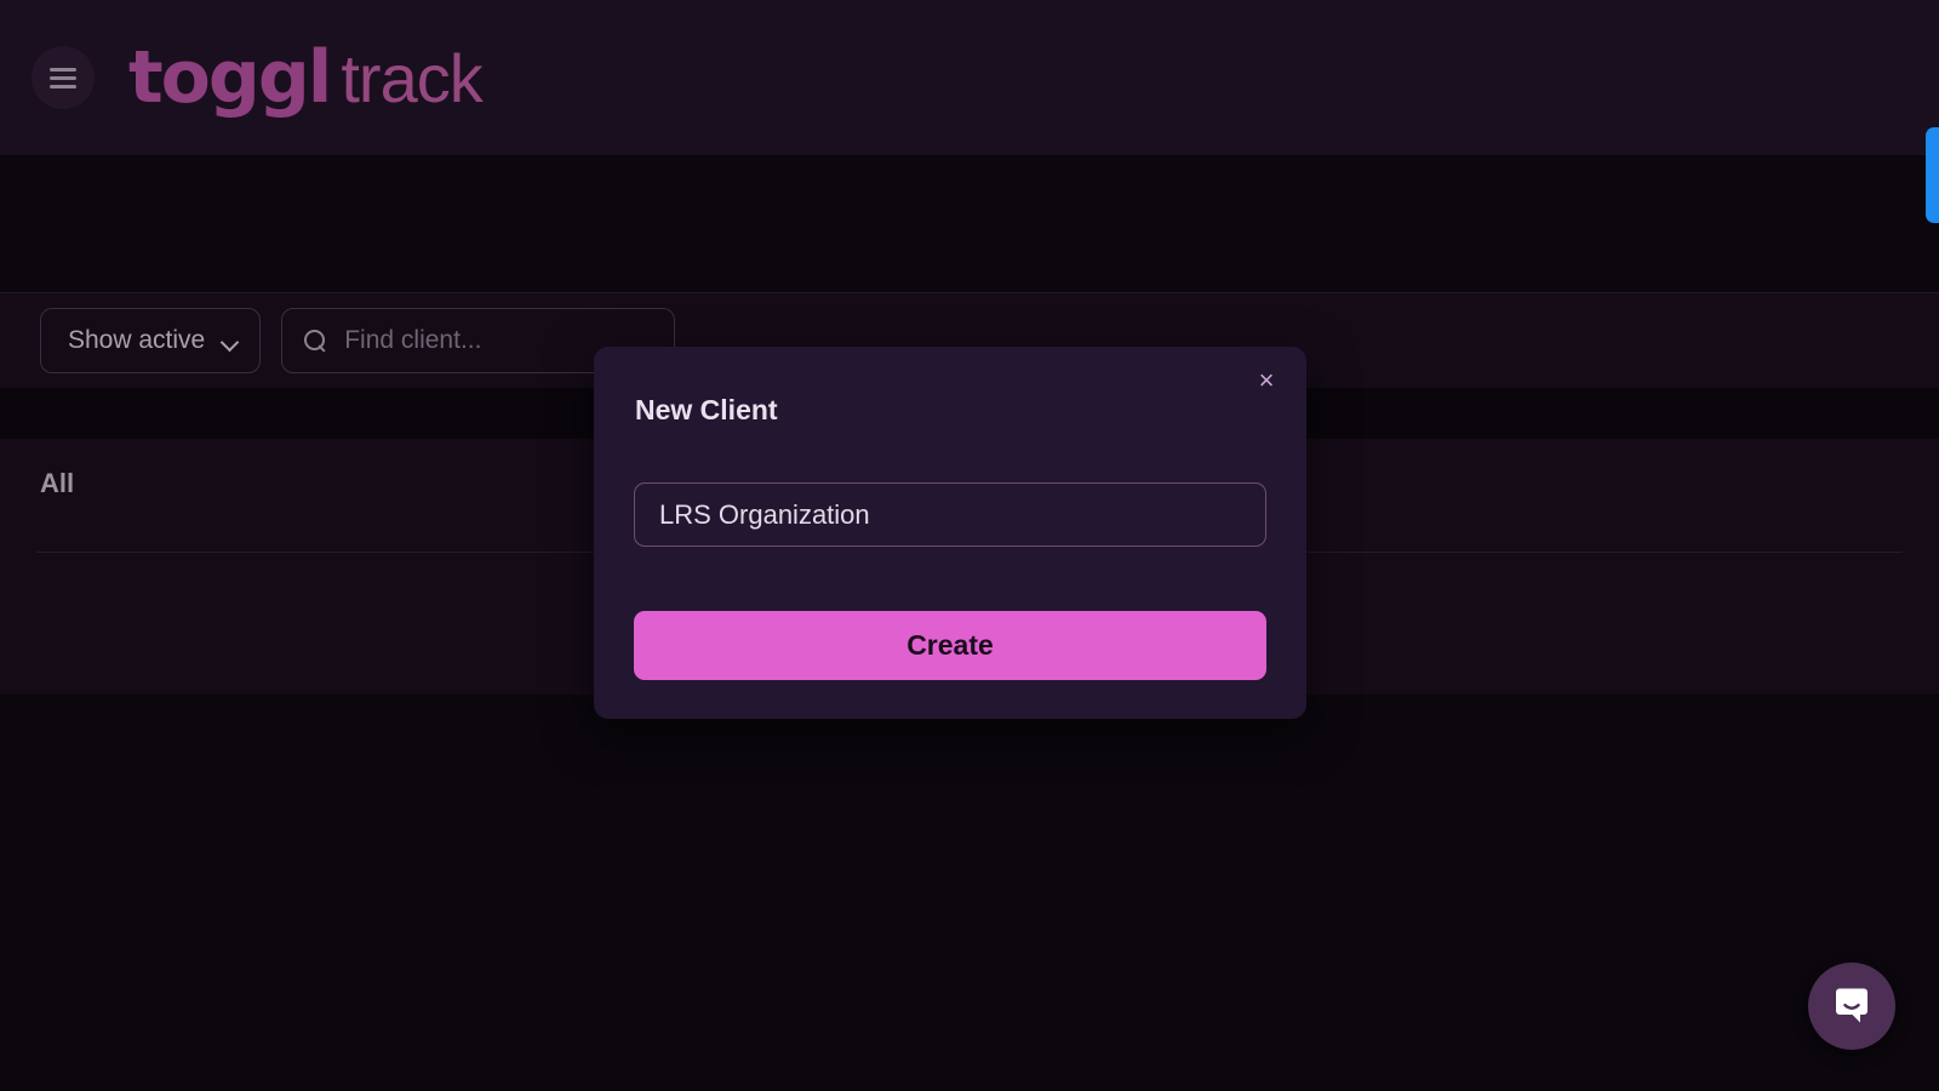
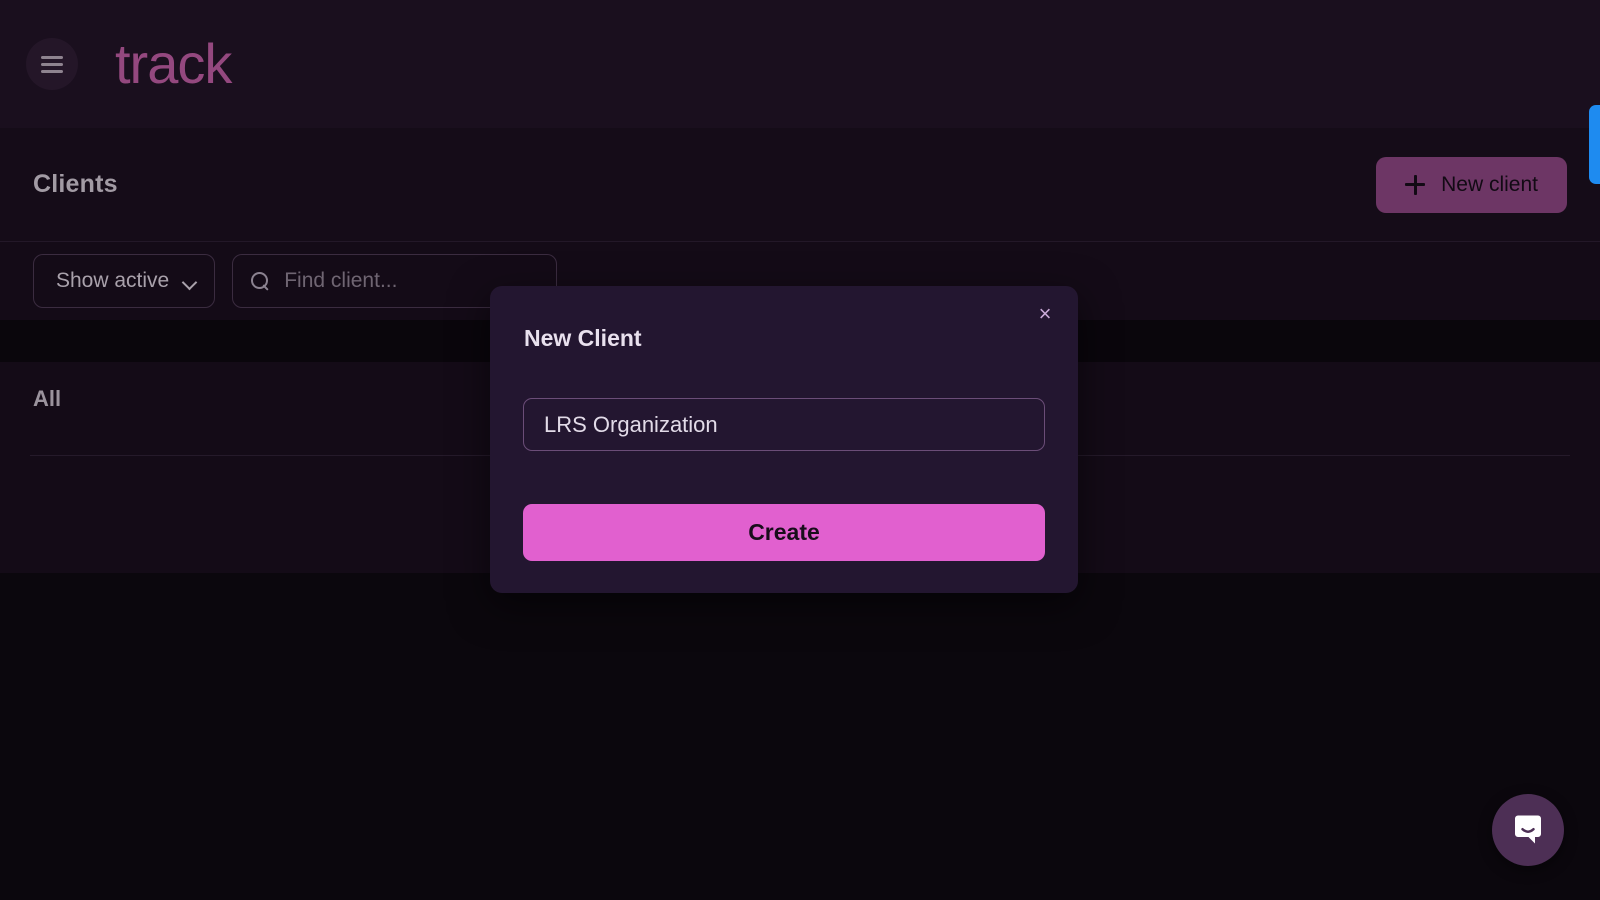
- toggl
  track
+ Clients
+ New client
  Show active
  Find client...
  All
  ×
  New Client
  LRS Organization
  Create
